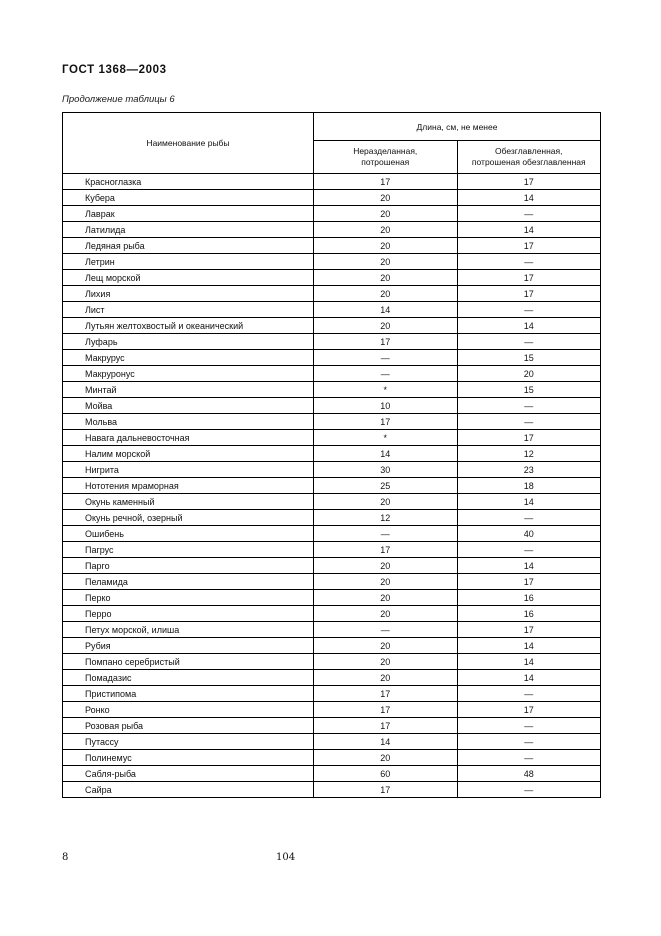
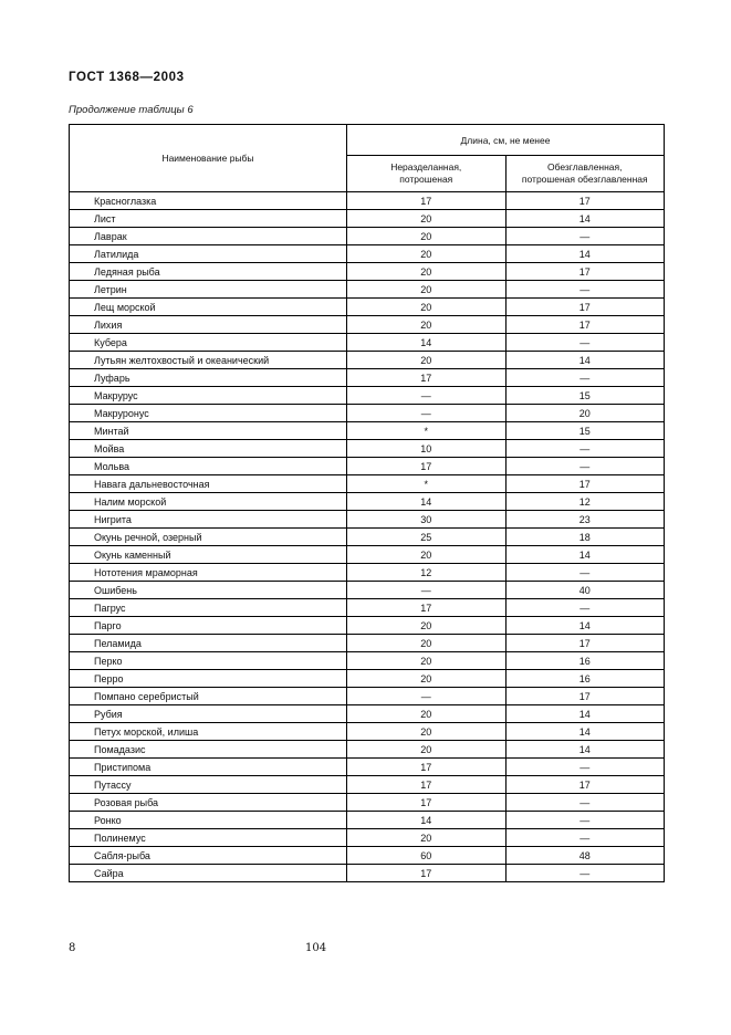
  ГОСТ 1368—2003
  Продолжение таблицы 6
  Наименование рыбы	Длина, см, не менее
  Неразделанная, потрошеная	Обезглавленная, потрошеная обезглавленная
  Красноглазка	17	17
- Кубера	20	14
+ Лист	20	14
  Лаврак	20	—
  Латилида	20	14
  Ледяная рыба	20	17
  Летрин	20	—
  Лещ морской	20	17
  Лихия	20	17
- Лист	14	—
+ Кубера	14	—
  Лутьян желтохвостый и океанический	20	14
  Луфарь	17	—
  Макрурус	—	15
  Макруронус	—	20
  Минтай	*	15
  Мойва	10	—
  Мольва	17	—
  Навага дальневосточная	*	17
  Налим морской	14	12
  Нигрита	30	23
- Нототения мраморная	25	18
+ Окунь речной, озерный	25	18
  Окунь каменный	20	14
- Окунь речной, озерный	12	—
+ Нототения мраморная	12	—
  Ошибень	—	40
  Пагрус	17	—
  Парго	20	14
  Пеламида	20	17
  Перко	20	16
  Перро	20	16
- Петух морской, илиша	—	17
+ Помпано серебристый	—	17
  Рубия	20	14
- Помпано серебристый	20	14
+ Петух морской, илиша	20	14
  Помадазис	20	14
  Пристипома	17	—
- Ронко	17	17
+ Путассу	17	17
  Розовая рыба	17	—
- Путассу	14	—
+ Ронко	14	—
  Полинемус	20	—
  Сабля-рыба	60	48
  Сайра	17	—
  8
  104
